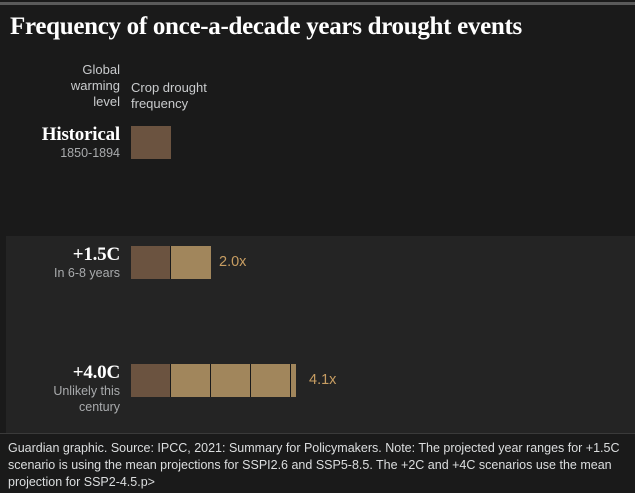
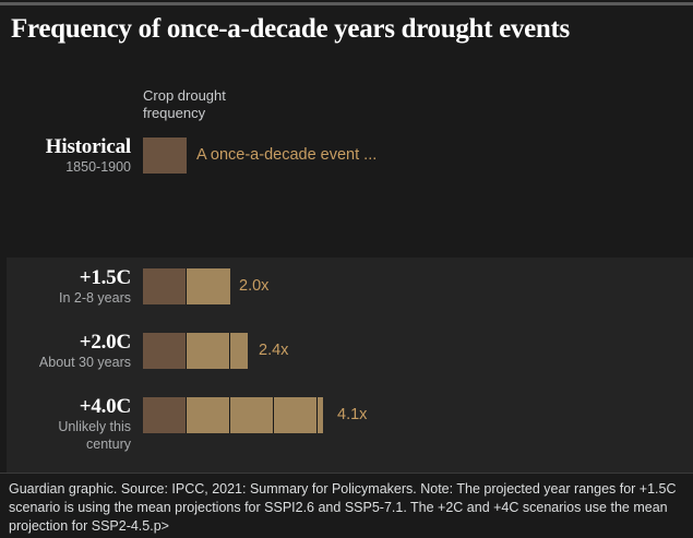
  Frequency of once-a-decade years drought events
- Global
- warming
- level
  Crop drought
  frequency
  Historical
- 1850-1894
+ 1850-1900
+ A once-a-decade event ...
  +1.5C
- In 6-8 years
+ In 2-8 years
  2.0x
+ +2.0C
+ About 30 years
+ 2.4x
  +4.0C
  Unlikely this
  century
  4.1x
- Guardian graphic. Source: IPCC, 2021: Summary for Policymakers. Note: The projected year ranges for +1.5C scenario is using the mean projections for SSPI2.6 and SSP5-8.5. The +2C and +4C scenarios use the mean projection for SSP2-4.5.p>
+ Guardian graphic. Source: IPCC, 2021: Summary for Policymakers. Note: The projected year ranges for +1.5C scenario is using the mean projections for SSPI2.6 and SSP5-7.1. The +2C and +4C scenarios use the mean projection for SSP2-4.5.p>
